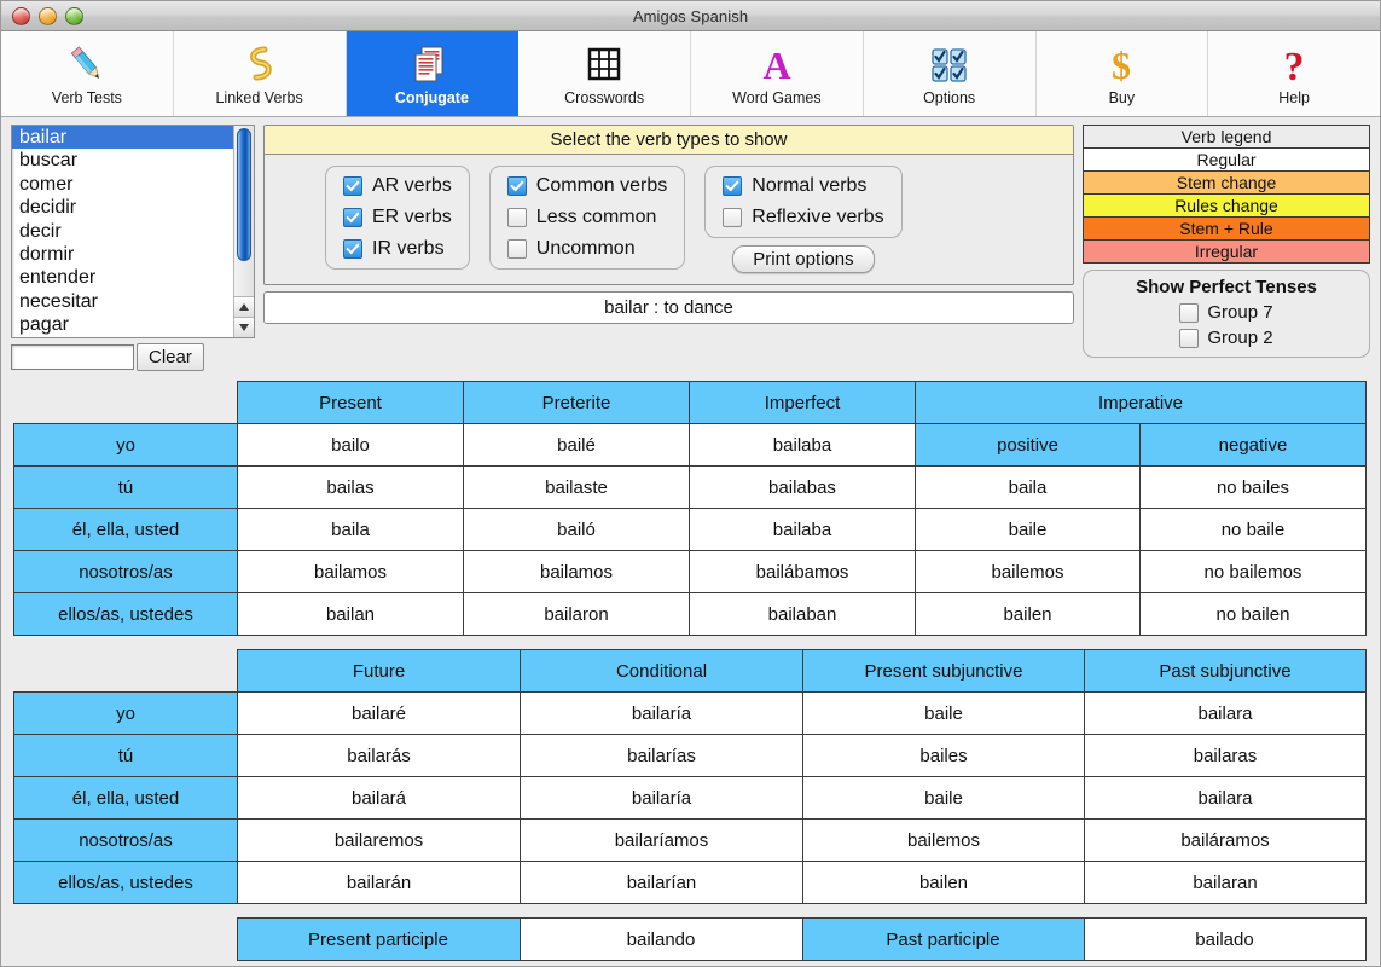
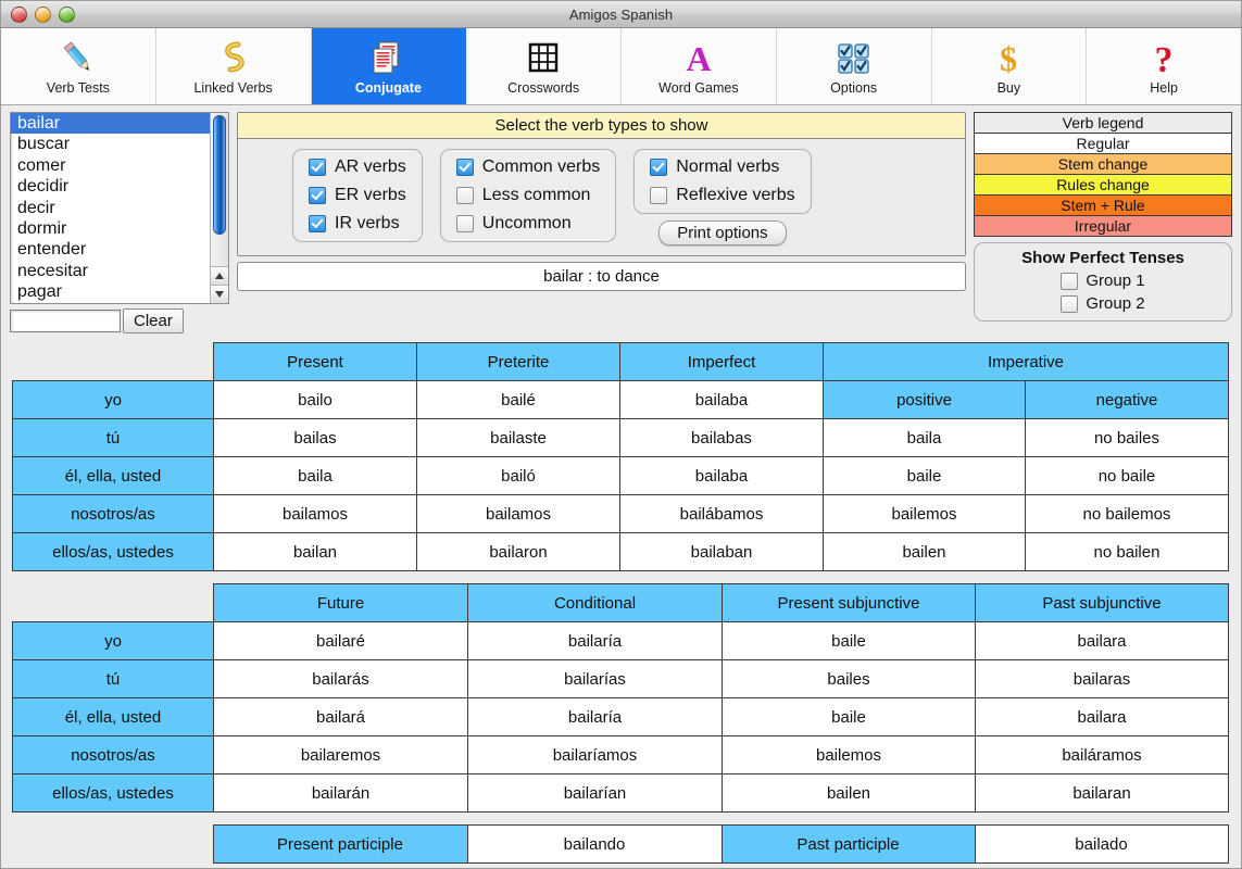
  Amigos Spanish
  Verb Tests
  Linked Verbs
  Conjugate
  Crosswords
  A
  Word Games
  Options
  $
  Buy
  ?
  Help
  bailar
  buscar
  comer
  decidir
  decir
  dormir
  entender
  necesitar
  pagar
  Clear
  Select the verb types to show
  AR verbs
  ER verbs
  IR verbs
  Common verbs
  Less common
  Uncommon
  Normal verbs
  Reflexive verbs
  Print options
  bailar : to dance
  Verb legend
  Regular
  Stem change
  Rules change
  Stem + Rule
  Irregular
  Show Perfect Tenses
- Group 7
+ Group 1
  Group 2
  	Present	Preterite	Imperfect	Imperative
  yo	bailo	bailé	bailaba	positive	negative
  tú	bailas	bailaste	bailabas	baila	no bailes
  él, ella, usted	baila	bailó	bailaba	baile	no baile
  nosotros/as	bailamos	bailamos	bailábamos	bailemos	no bailemos
  ellos/as, ustedes	bailan	bailaron	bailaban	bailen	no bailen
  	Future	Conditional	Present subjunctive	Past subjunctive
  yo	bailaré	bailaría	baile	bailara
  tú	bailarás	bailarías	bailes	bailaras
  él, ella, usted	bailará	bailaría	baile	bailara
  nosotros/as	bailaremos	bailaríamos	bailemos	bailáramos
  ellos/as, ustedes	bailarán	bailarían	bailen	bailaran
  	Present participle	bailando	Past participle	bailado
